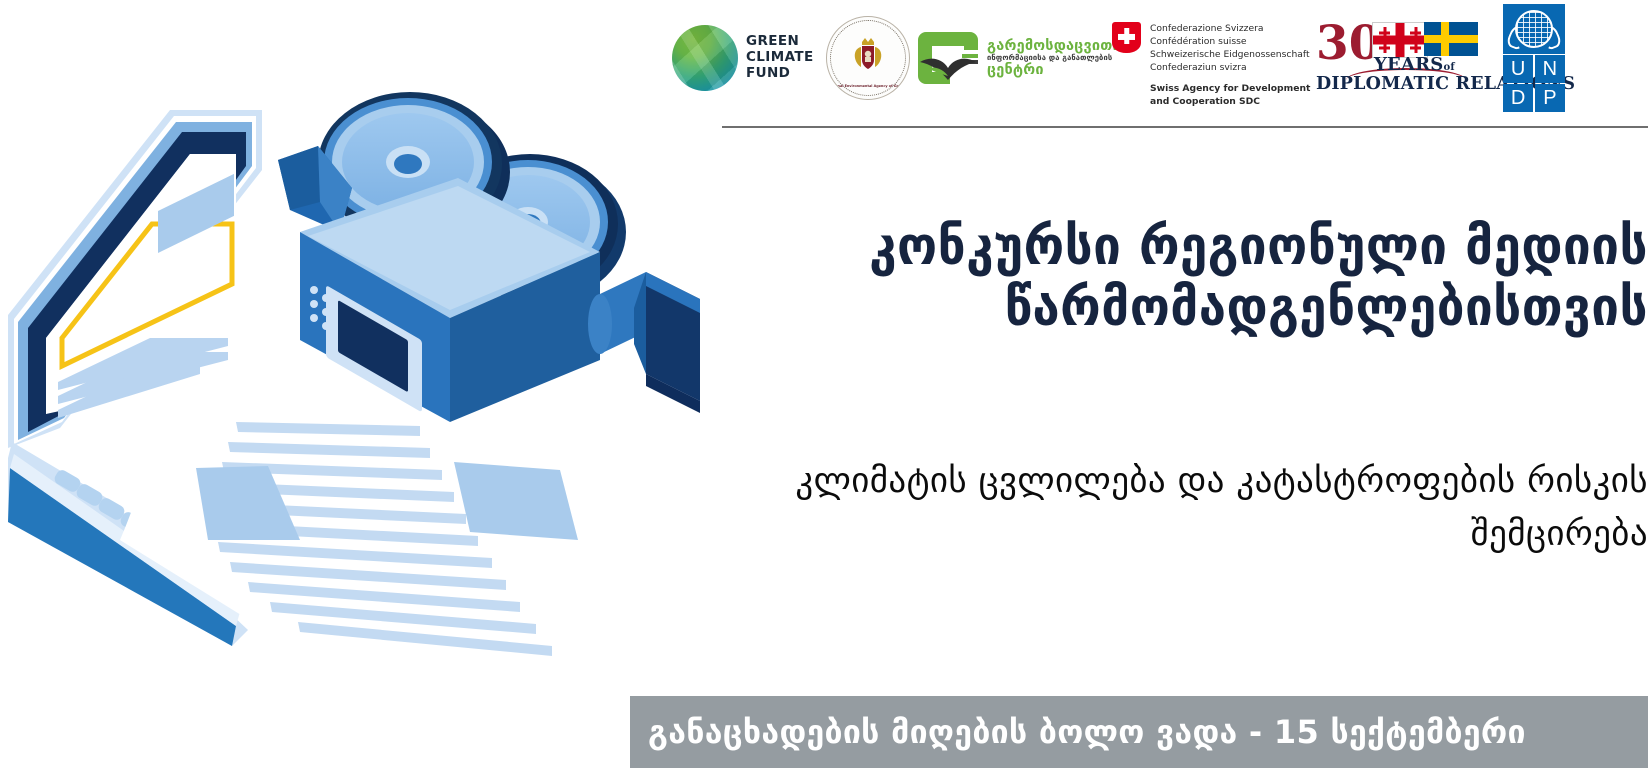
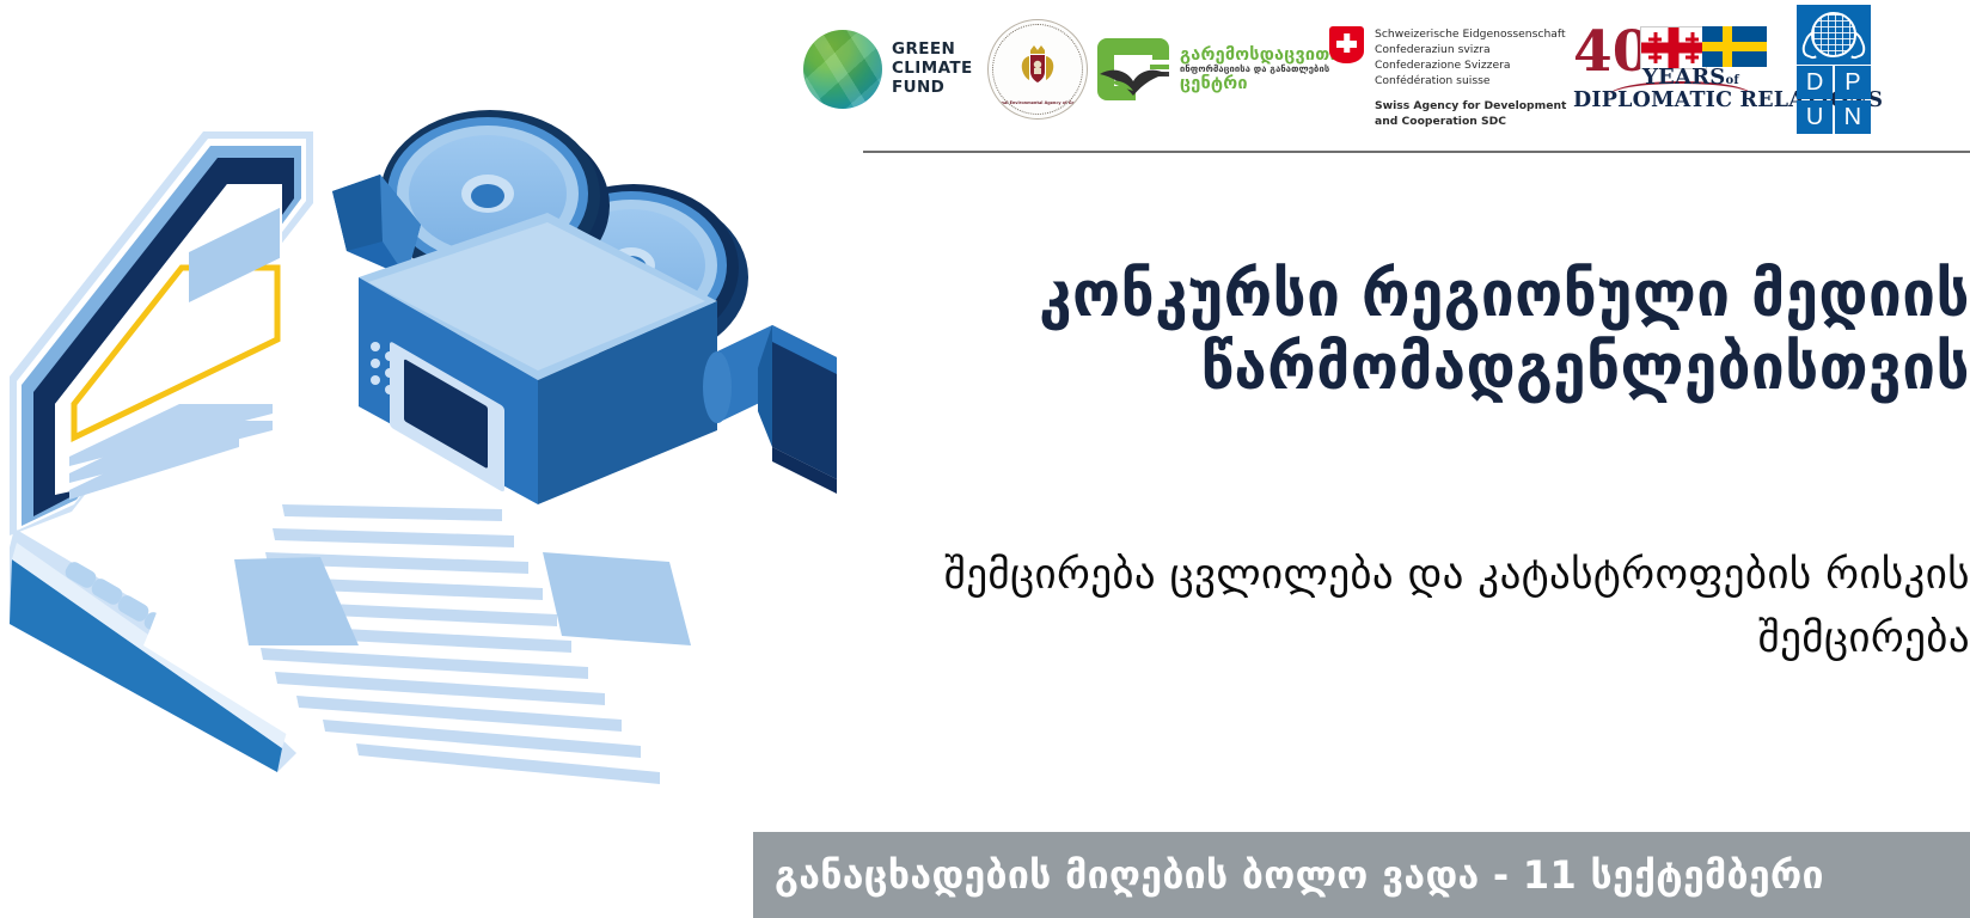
  GREEN
  CLIMATE
  FUND
  გარემოსდაცვით
  ინფორმაციისა და განათლების
  ცენტრი
- Confederazione Svizzera
+ Schweizerische Eidgenossenschaft
- Confédération suisse
+ Confederaziun svizra
- Schweizerische Eidgenossenschaft
+ Confederazione Svizzera
- Confederaziun svizra
+ Confédération suisse
  Swiss Agency for Development
  and Cooperation SDC
- 30
+ 40
  YEARSof
  DIPLOMATIC RELS
- U
+ D
- N
+ P
- D
+ U
- P
+ N
  კონკურსი რეგიონული მედიის წარმომადგენლებისთვის
- კლიმატის ცვლილება და კატასტროფების რისკის შემცირება
+ შემცირება ცვლილება და კატასტროფების რისკის შემცირება
- განაცხადების მიღების ბოლო ვადა - 15 სექტემბერი
+ განაცხადების მიღების ბოლო ვადა - 11 სექტემბერი
